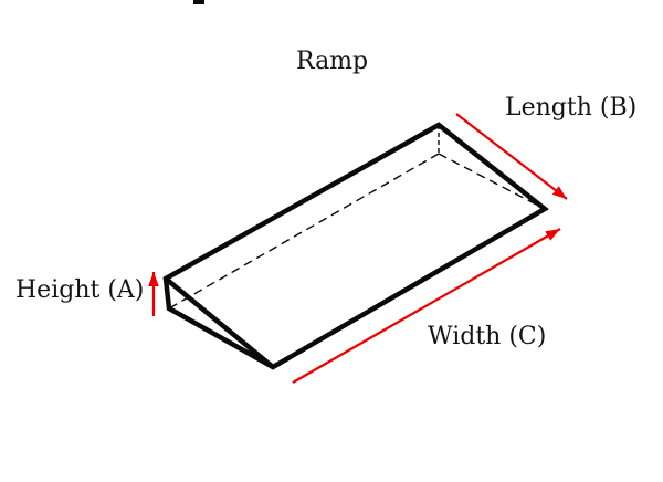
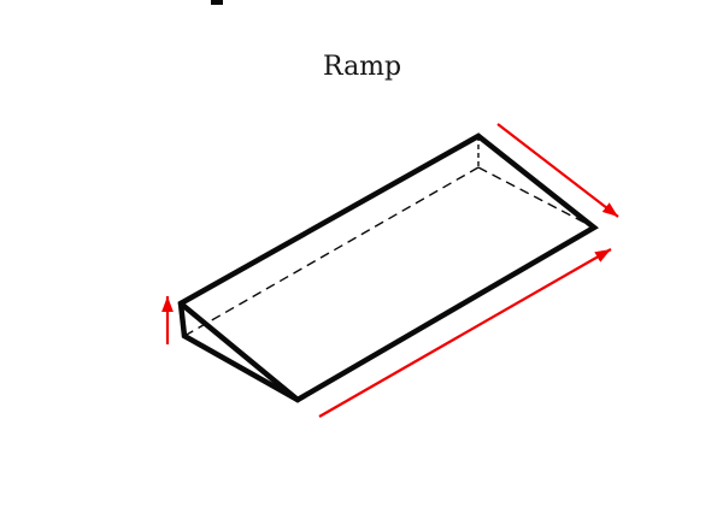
  Ramp
- Length (B)
- Height (A)
- Width (C)
